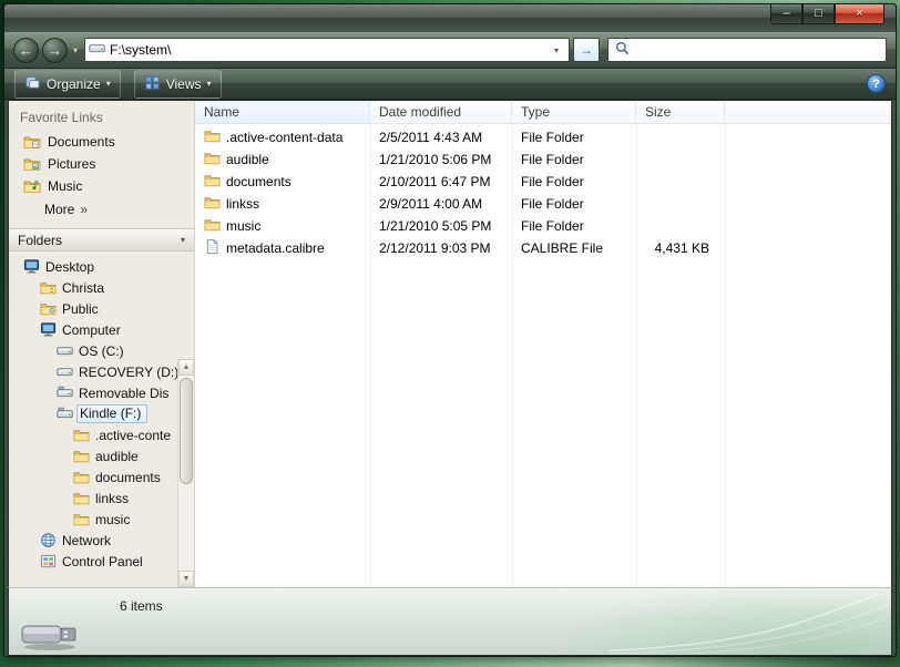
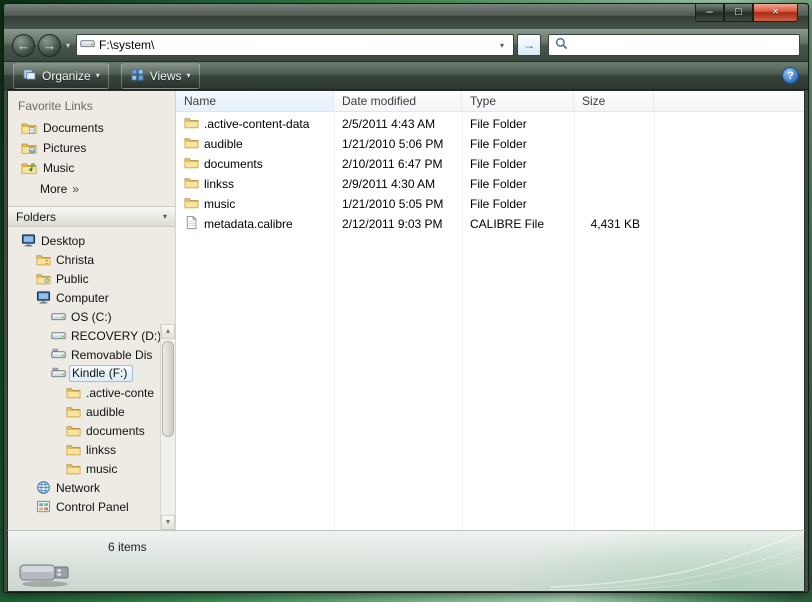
  –
  □
  ×
  ←
  →
  ▾
  F:\system\
  ▾
  →
  Organize
  ▾
  Views
  ▾
  ?
  Favorite Links
  Documents
  Pictures
  Music
  More
  »
  Folders
  ▾
  Desktop
  Christa
  Public
  Computer
  OS (C:)
  RECOVERY (D:
  Removable Dis
  Kindle (F:)
  .active-conte
  audible
  documents
  linkss
  music
  Network
  Control Panel
  Name
  Date modified
  Type
  Size
  .active-content-data
  2/5/2011 4:43 AM
  File Folder
  audible
  1/21/2010 5:06 PM
  File Folder
  documents
  2/10/2011 6:47 PM
  File Folder
  linkss
- 2/9/2011 4:00 AM
+ 2/9/2011 4:30 AM
  File Folder
  music
  1/21/2010 5:05 PM
  File Folder
  metadata.calibre
  2/12/2011 9:03 PM
  CALIBRE File
  4,431 KB
  6 items
